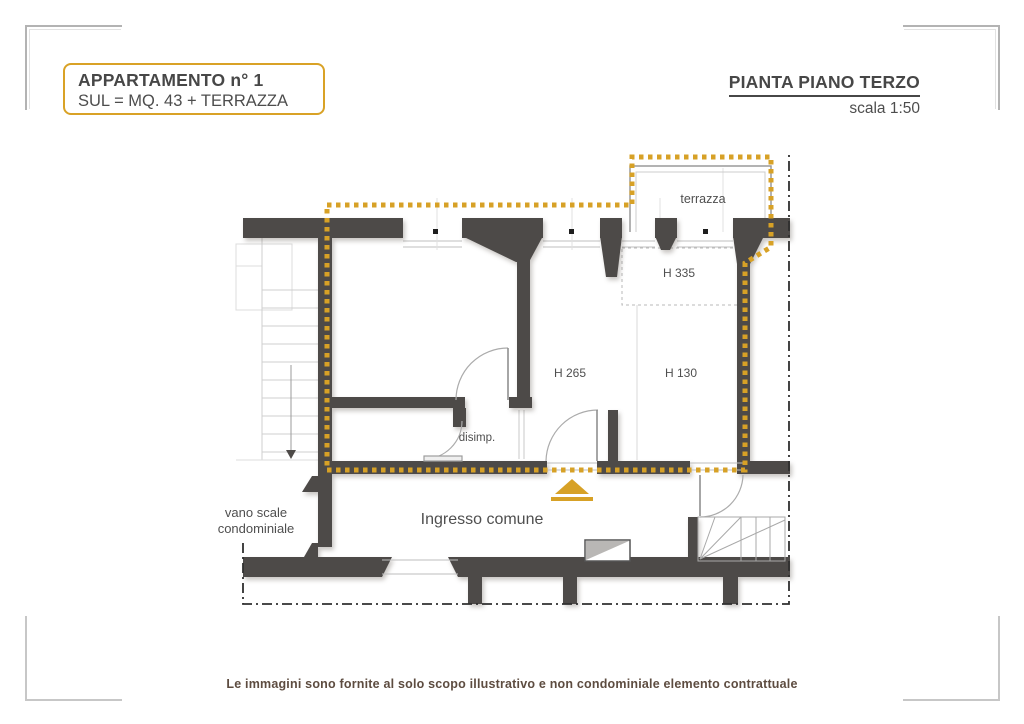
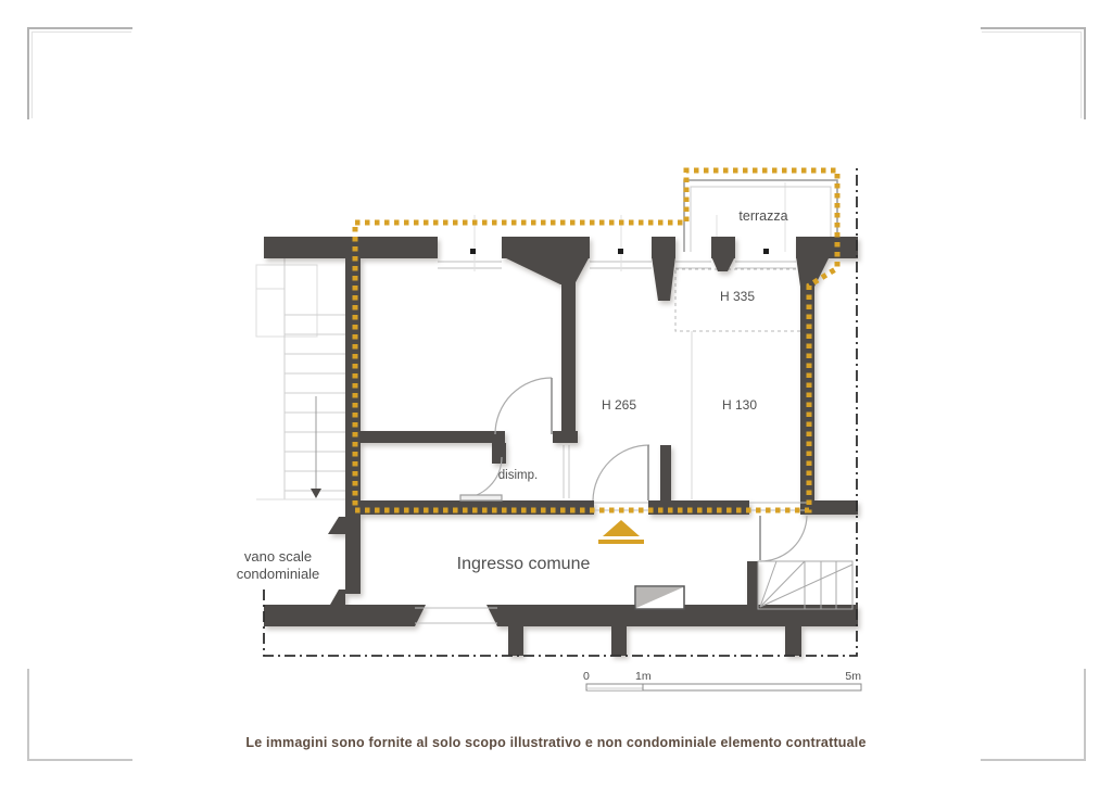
- APPARTAMENTO n° 1
- SUL = MQ. 43 + TERRAZZA
- PIANTA PIANO TERZO
- scala 1:50
  terrazza
  H 335
  H 265
  H 130
  disimp.
  Ingresso comune
  vano scale
  condominiale
+ 0
+ 1m
+ 5m
  Le immagini sono fornite al solo scopo illustrativo e non condominiale elemento contrattuale
